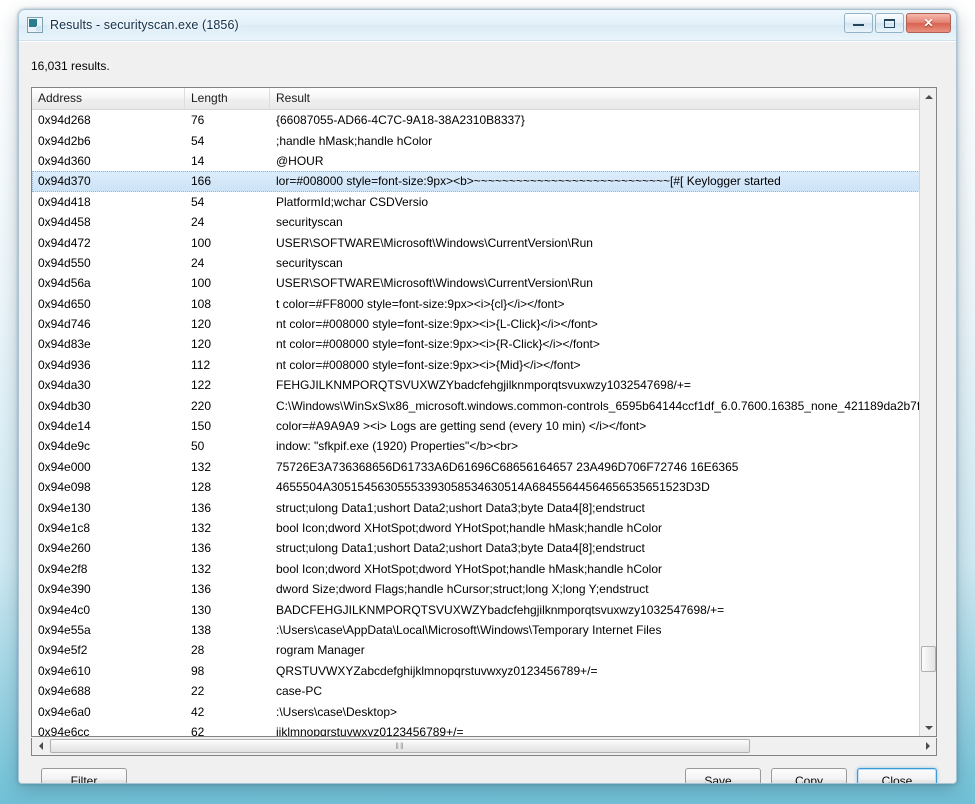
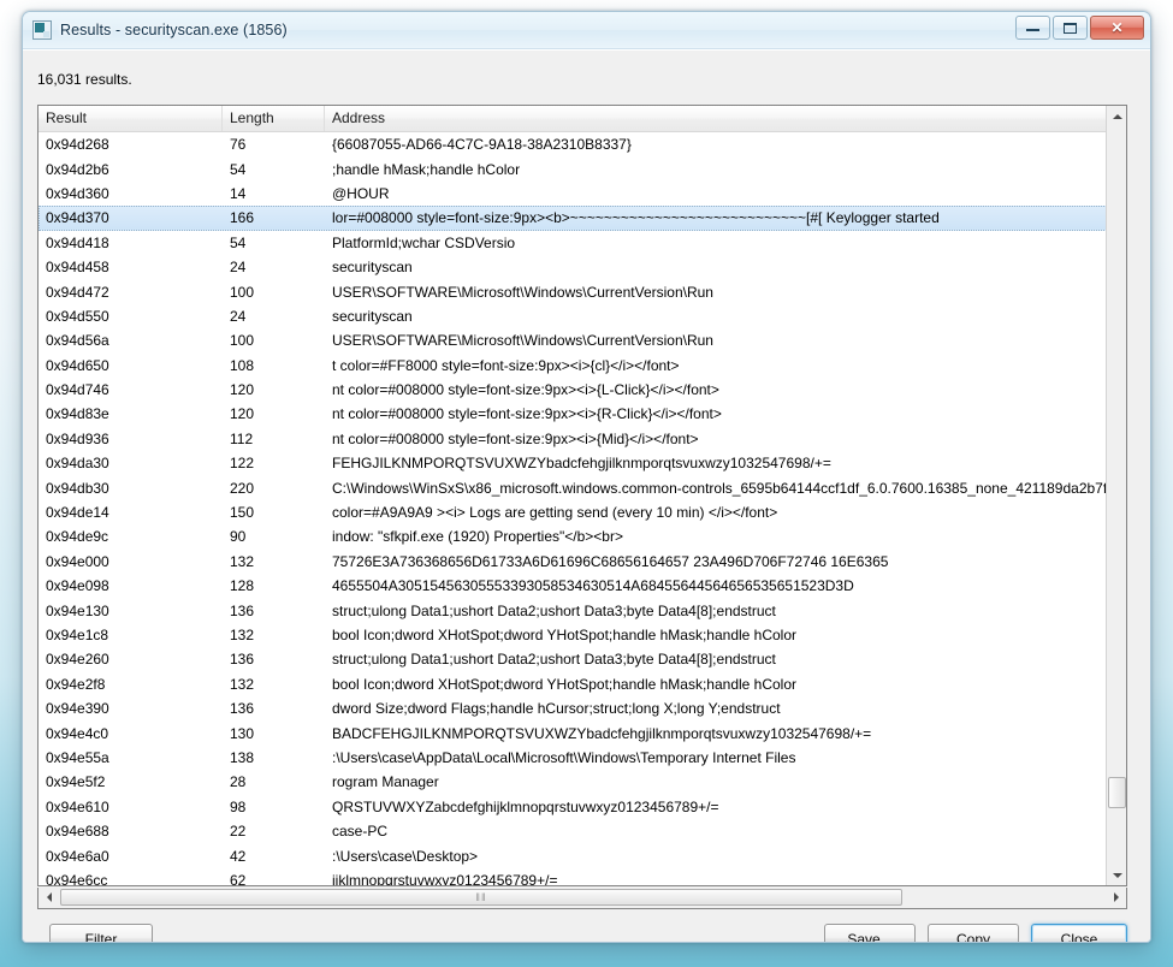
  Results - securityscan.exe (1856)
  ✕
  16,031 results.
- Address
+ Result
  Length
- Result
+ Address
  0x94d268
  76
  {66087055-AD66-4C7C-9A18-38A2310B8337}
  0x94d2b6
  54
  ;handle hMask;handle hColor
  0x94d360
  14
  @HOUR
  0x94d370
  166
  lor=#008000 style=font-size:9px><b>~~~~~~~~~~~~~~~~~~~~~~~~~~~~[#[ Keylogger started
  0x94d418
  54
  PlatformId;wchar CSDVersio
  0x94d458
  24
  securityscan
  0x94d472
  100
  USER\SOFTWARE\Microsoft\Windows\CurrentVersion\Run
  0x94d550
  24
  securityscan
  0x94d56a
  100
  USER\SOFTWARE\Microsoft\Windows\CurrentVersion\Run
  0x94d650
  108
  t color=#FF8000 style=font-size:9px><i>{cl}</i></font>
  0x94d746
  120
  nt color=#008000 style=font-size:9px><i>{L-Click}</i></font>
  0x94d83e
  120
  nt color=#008000 style=font-size:9px><i>{R-Click}</i></font>
  0x94d936
  112
  nt color=#008000 style=font-size:9px><i>{Mid}</i></font>
  0x94da30
  122
  FEHGJILKNMPORQTSVUXWZYbadcfehgjilknmporqtsvuxwzy1032547698/+=
  0x94db30
  220
  C:\Windows\WinSxS\x86_microsoft.windows.common-controls_6595b64144ccf1df_6.0.7600.16385_none_421189da2b7
  0x94de14
  150
  color=#A9A9A9 ><i> Logs are getting send (every 10 min) </i></font>
  0x94de9c
- 50
+ 90
  indow: "sfkpif.exe (1920) Properties"</b><br>
  0x94e000
  132
  75726E3A736368656D61733A6D61696C68656164657 23A496D706F72746 16E6365
  0x94e098
  128
  4655504A30515456305553393058534630514A68455644564656535651523D3D
  0x94e130
  136
  struct;ulong Data1;ushort Data2;ushort Data3;byte Data4[8];endstruct
  0x94e1c8
  132
  bool Icon;dword XHotSpot;dword YHotSpot;handle hMask;handle hColor
  0x94e260
  136
  struct;ulong Data1;ushort Data2;ushort Data3;byte Data4[8];endstruct
  0x94e2f8
  132
  bool Icon;dword XHotSpot;dword YHotSpot;handle hMask;handle hColor
  0x94e390
  136
  dword Size;dword Flags;handle hCursor;struct;long X;long Y;endstruct
  0x94e4c0
  130
  BADCFEHGJILKNMPORQTSVUXWZYbadcfehgjilknmporqtsvuxwzy1032547698/+=
  0x94e55a
  138
  :\Users\case\AppData\Local\Microsoft\Windows\Temporary Internet Files
  0x94e5f2
  28
  rogram Manager
  0x94e610
  98
  QRSTUVWXYZabcdefghijklmnopqrstuvwxyz0123456789+/=
  0x94e688
  22
  case-PC
  0x94e6a0
  42
  :\Users\case\Desktop>
  0x94e6cc
  62
  ijklmnopqrstuvwxyz0123456789+/=
  ‖‖
  Filter
  Save...
  Copy
  Close
